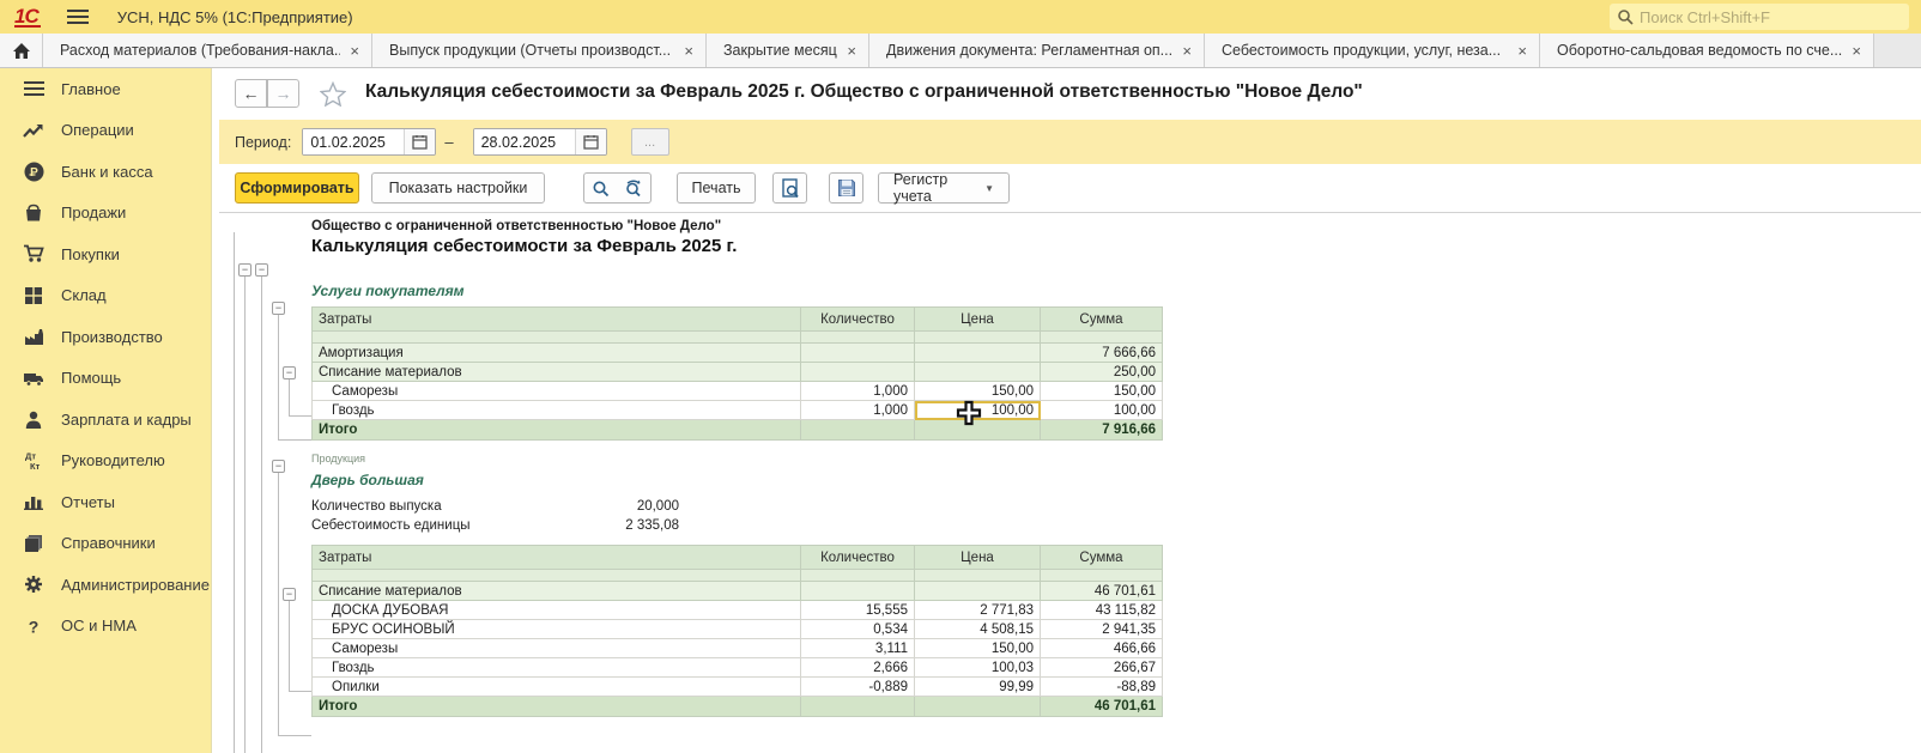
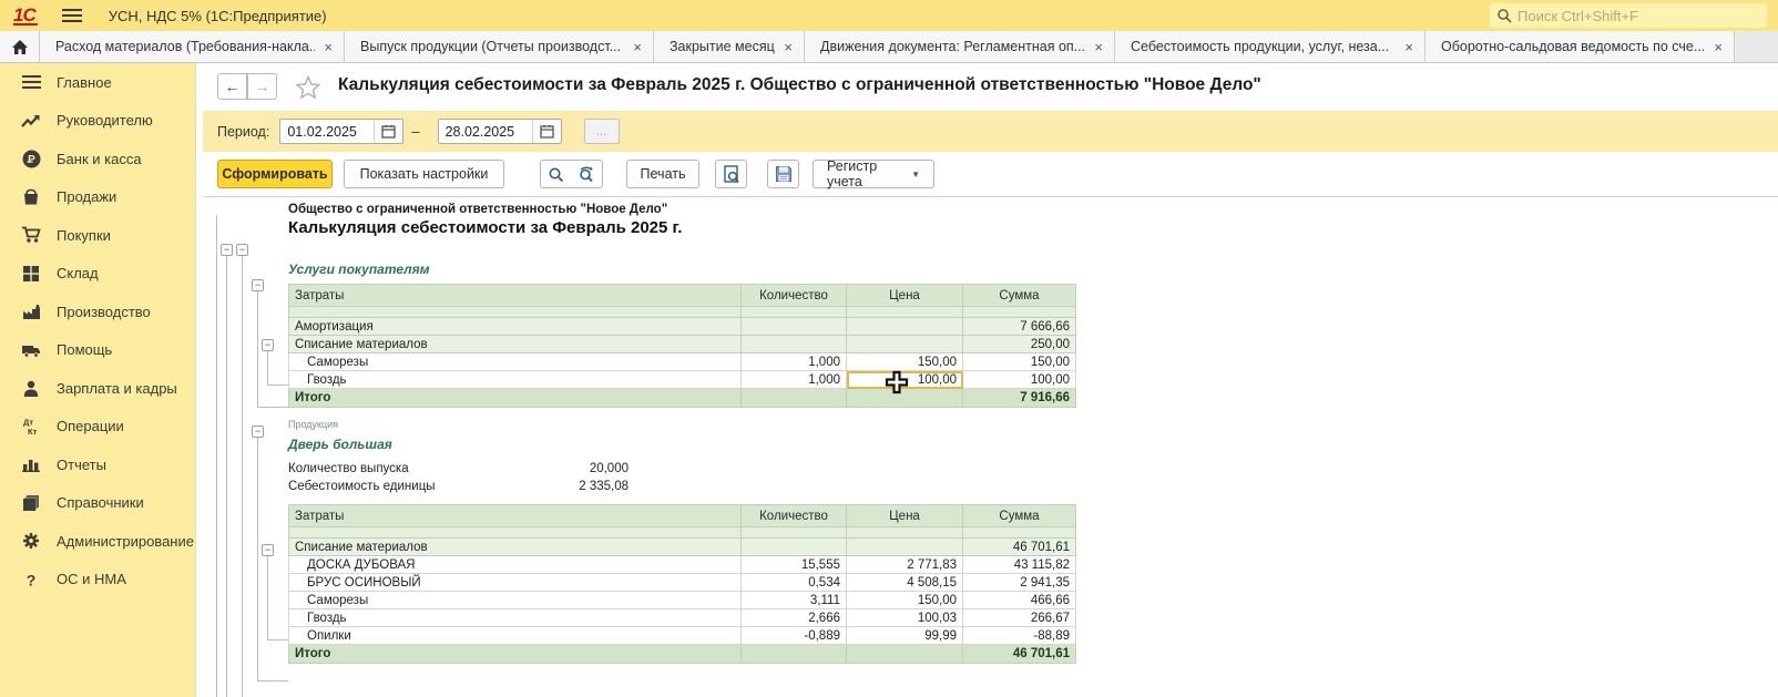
  1С
  УСН, НДС 5% (1С:Предприятие)
  Поиск Ctrl+Shift+F
  Расход материалов (Требования-накла..
  ×
  Выпуск продукции (Отчеты производст...
  ×
  Закрытие месяц
  ×
  Движения документа: Регламентная оп...
  ×
  Себестоимость продукции, услуг, неза...
  ×
  Оборотно-сальдовая ведомость по сче...
  ×
  Главное
- Операции
+ Руководителю
  Р
  Банк и касса
  Продажи
  Покупки
  Склад
  Производство
  Помощь
  Зарплата и кадры
  Дт
  Кт
- Руководителю
+ Операции
  Отчеты
  Справочники
  Администрирование
  ?
  ОС и НМА
  ←
  →
  Калькуляция себестоимости за Февраль 2025 г. Общество с ограниченной ответственностью "Новое Дело"
  Период:
  01.02.2025
  –
  28.02.2025
  ...
  Сформировать
  Показать настройки
  Печать
  Регистр учета
  ▼
  −
  −
  −
  −
  −
  −
  Общество с ограниченной ответственностью "Новое Дело"
  Калькуляция себестоимости за Февраль 2025 г.
  Услуги покупателям
  Затраты	Количество	Цена	Сумма
  Амортизация			7 666,66
  Списание материалов			250,00
  Саморезы	1,000	150,00	150,00
  Гвоздь	1,000	100,00	100,00
  Итого			7 916,66
  Продукция
  Дверь большая
  Количество выпуска
  20,000
  Себестоимость единицы
  2 335,08
  Затраты	Количество	Цена	Сумма
  Списание материалов			46 701,61
  ДОСКА ДУБОВАЯ	15,555	2 771,83	43 115,82
  БРУС ОСИНОВЫЙ	0,534	4 508,15	2 941,35
  Саморезы	3,111	150,00	466,66
  Гвоздь	2,666	100,03	266,67
  Опилки	-0,889	99,99	-88,89
  Итого			46 701,61
